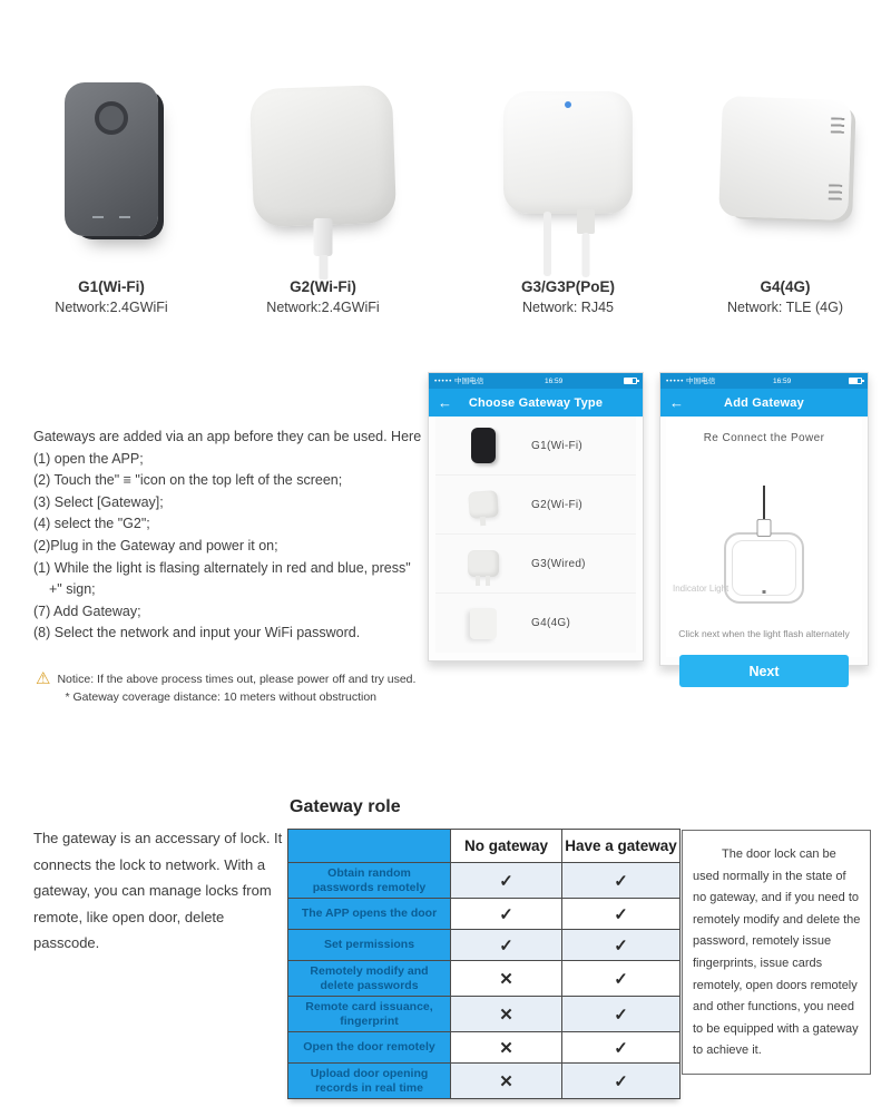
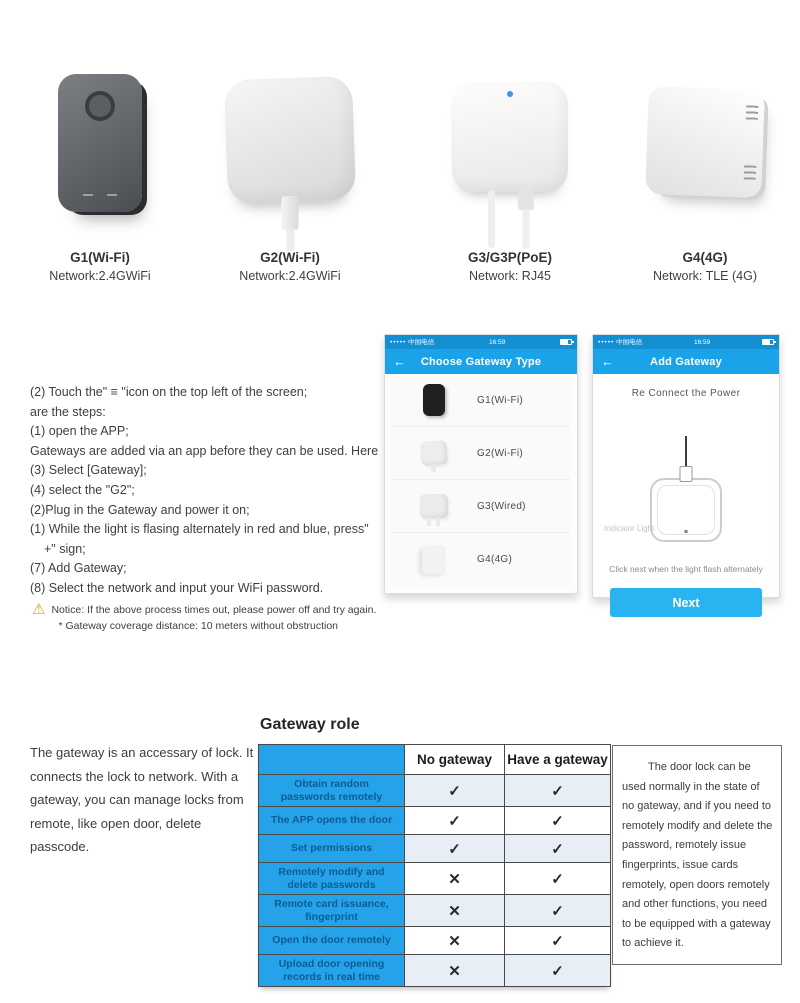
  G1(Wi-Fi)
  Network:2.4GWiFi
  G2(Wi-Fi)
  Network:2.4GWiFi
  G3/G3P(PoE)
  Network: RJ45
  G4(4G)
  Network: TLE (4G)
- Gateways are added via an app before they can be used. Here
+ (2) Touch the" ≡ "icon on the top left of the screen;
+ are the steps:
  (1) open the APP;
- (2) Touch the" ≡ "icon on the top left of the screen;
+ Gateways are added via an app before they can be used. Here
  (3) Select [Gateway];
  (4) select the "G2";
  (2)Plug in the Gateway and power it on;
  (1) While the light is flasing alternately in red and blue, press"
  +" sign;
  (7) Add Gateway;
  (8) Select the network and input your WiFi password.
  ⚠
- Notice: If the above process times out, please power off and try used.
+ Notice: If the above process times out, please power off and try again.
  * Gateway coverage distance: 10 meters without obstruction
  ←
  Choose Gateway Type
  G1(Wi-Fi)
  G2(Wi-Fi)
  G3(Wired)
  G4(4G)
  ←
  Add Gateway
  Re Connect the Power
  Indicator Light
  Click next when the light flash alternately
  Next
  Gateway role
  The gateway is an accessary of lock. It connects the lock to network. With a gateway, you can manage locks from remote, like open door, delete passcode.
  	No gateway	Have a gateway
  Obtain random passwords remotely	✓	✓
  The APP opens the door	✓	✓
  Set permissions	✓	✓
  Remotely modify and delete passwords	✕	✓
  Remote card issuance, fingerprint	✕	✓
  Open the door remotely	✕	✓
  Upload door opening records in real time	✕	✓
  The door lock can be used normally in the state of no gateway, and if you need to remotely modify and delete the password, remotely issue fingerprints, issue cards remotely, open doors remotely and other functions, you need to be equipped with a gateway to achieve it.
